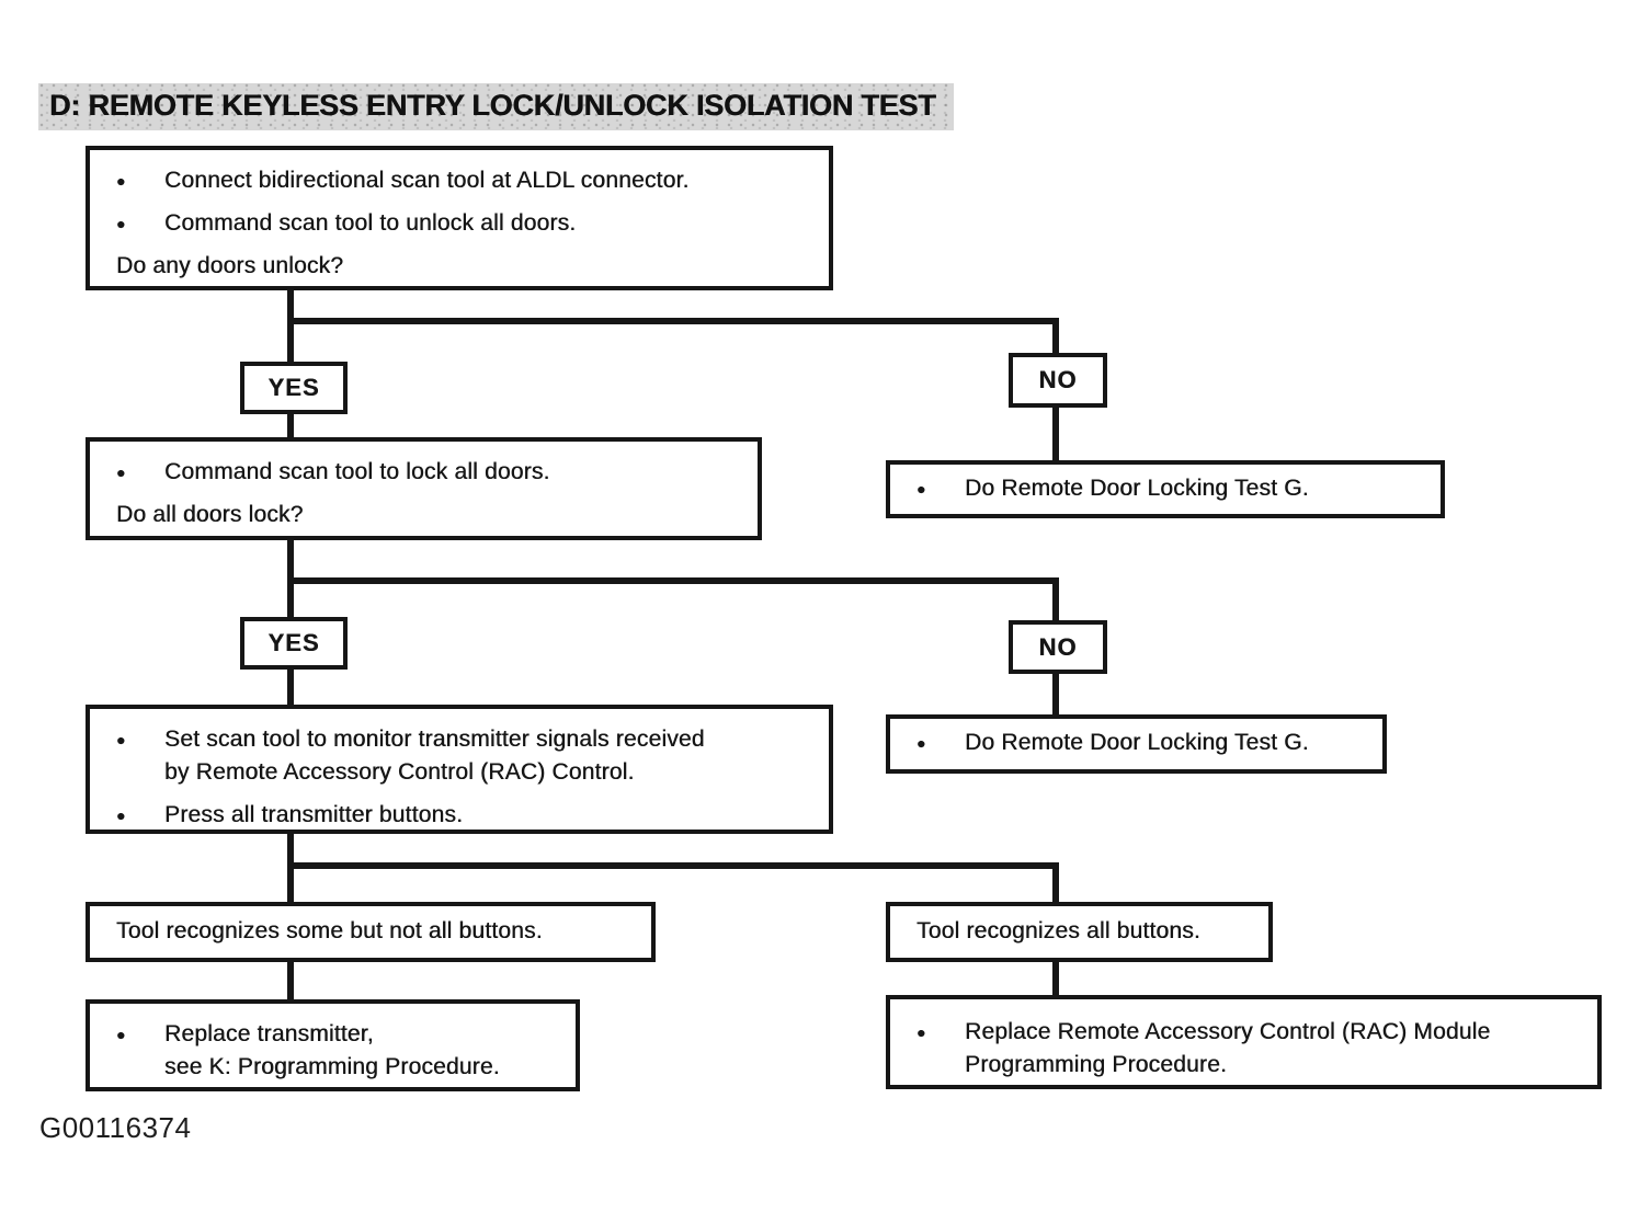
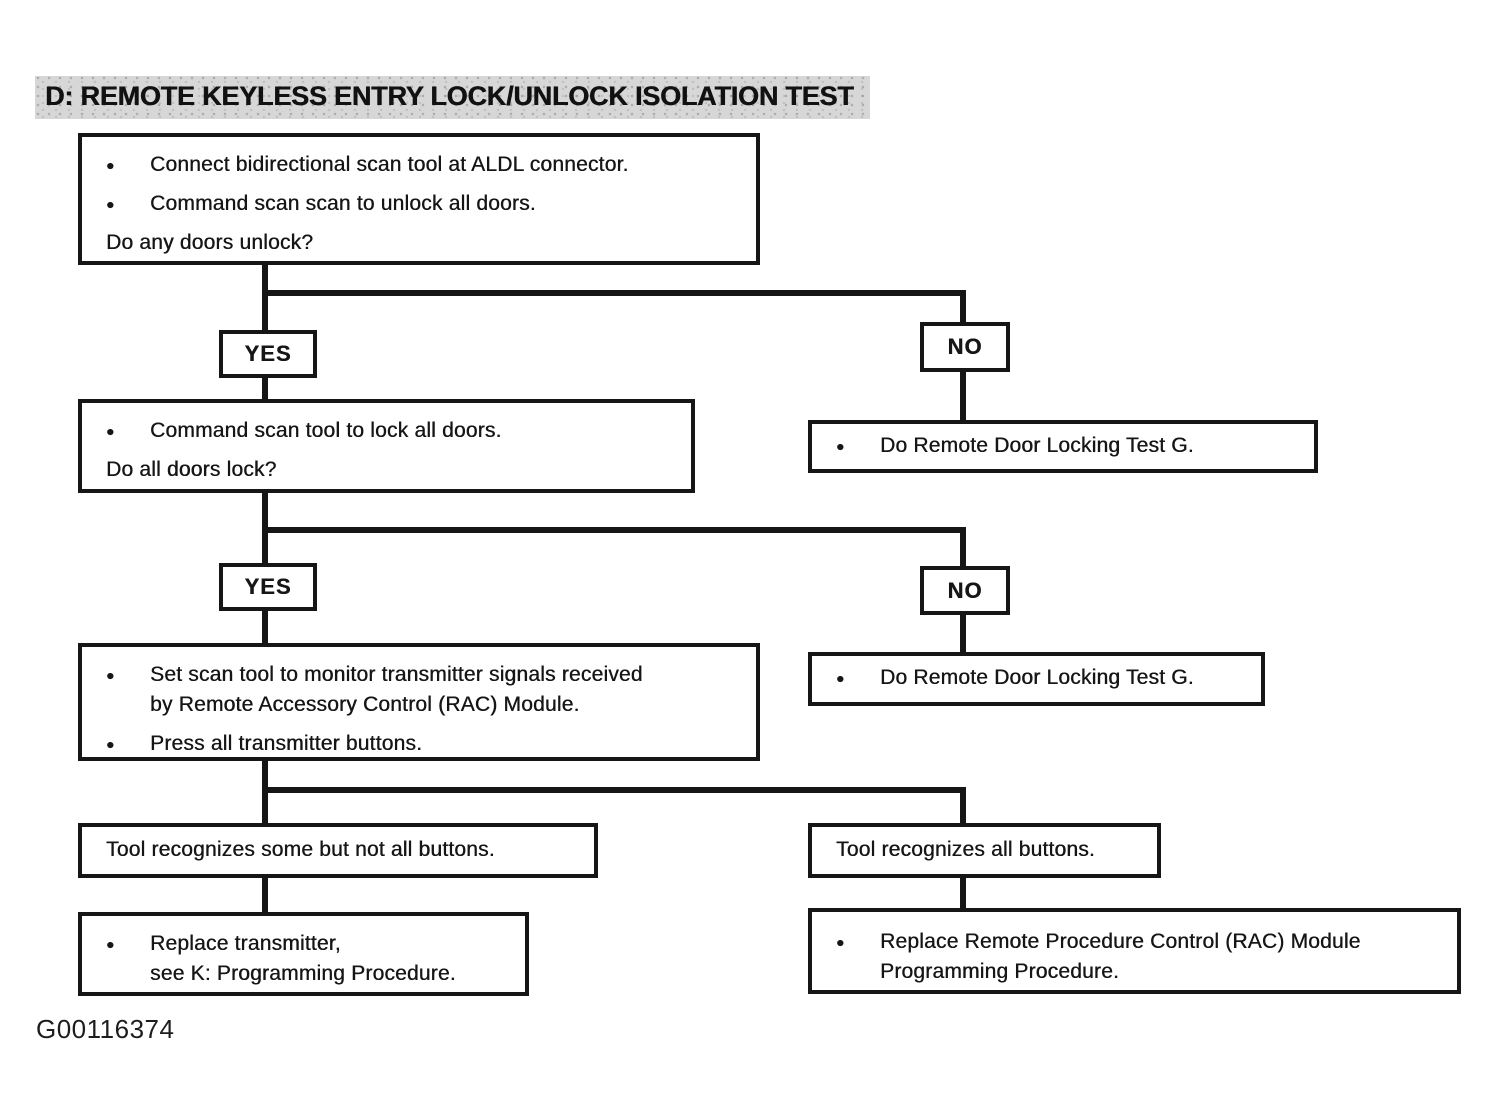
  D: REMOTE KEYLESS ENTRY LOCK/UNLOCK ISOLATION TEST
  ●
  Connect bidirectional scan tool at ALDL connector.
  ●
- Command scan tool to unlock all doors.
+ Command scan scan to unlock all doors.
  Do any doors unlock?
  YES
  NO
  ●
  Command scan tool to lock all doors.
  Do all doors lock?
  ●
  Do Remote Door Locking Test G.
  YES
  NO
  ●
  Set scan tool to monitor transmitter signals received
- by Remote Accessory Control (RAC) Control.
+ by Remote Accessory Control (RAC) Module.
  ●
  Press all transmitter buttons.
  ●
  Do Remote Door Locking Test G.
  Tool recognizes some but not all buttons.
  Tool recognizes all buttons.
  ●
  Replace transmitter,
  see K: Programming Procedure.
  ●
- Replace Remote Accessory Control (RAC) Module
+ Replace Remote Procedure Control (RAC) Module
  Programming Procedure.
  G00116374
